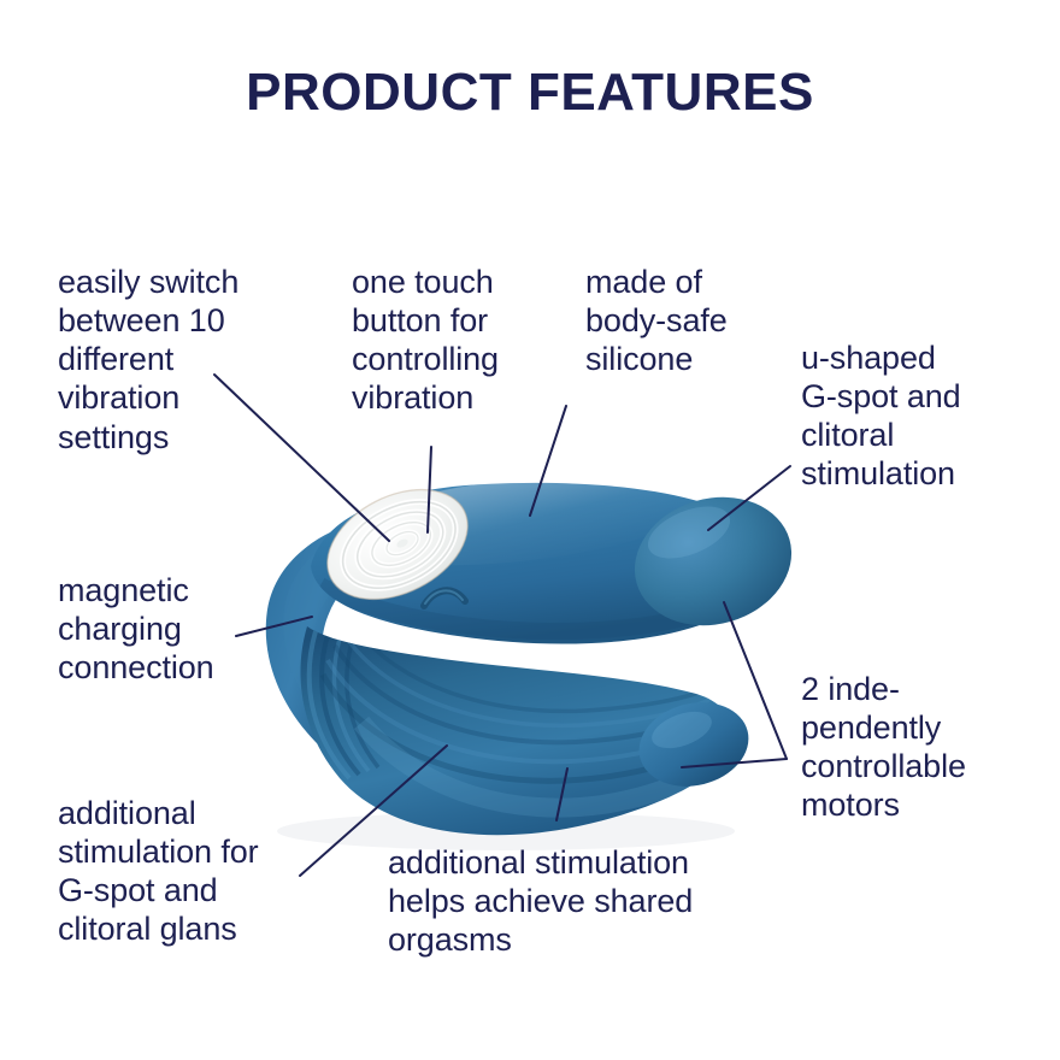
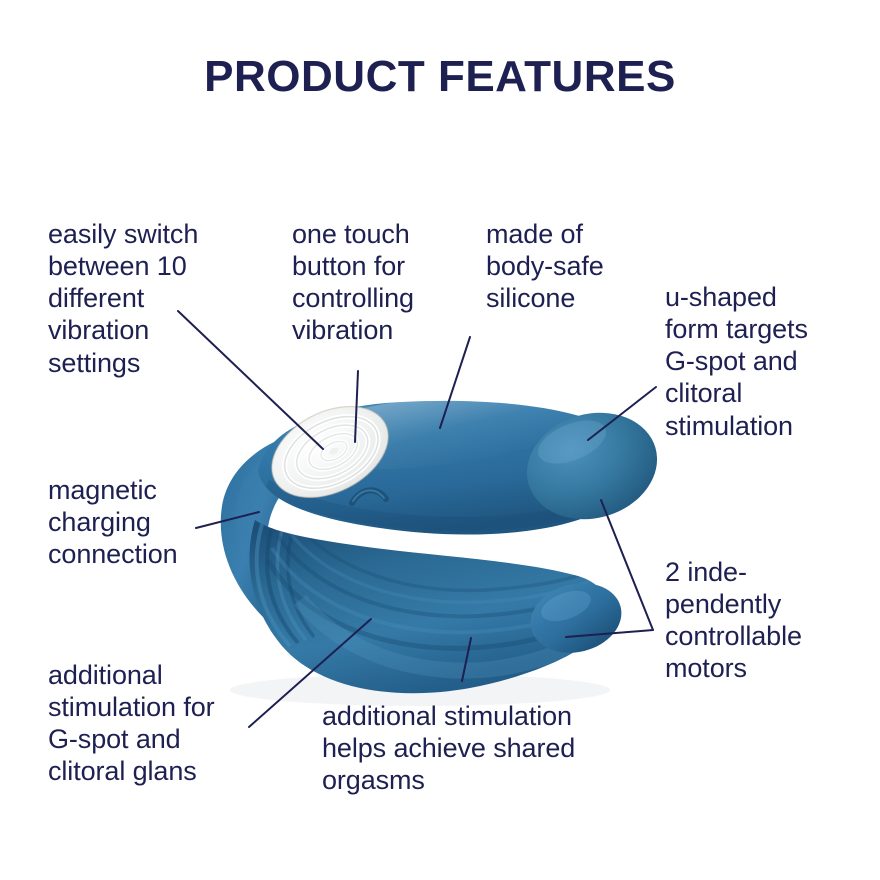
  PRODUCT FEATURES
  easily switch
  between 10
  different
  vibration
  settings
  one touch
  button for
  controlling
  vibration
  made of
  body-safe
  silicone
  u-shaped
+ form targets
  G-spot and
  clitoral
  stimulation
  magnetic
  charging
  connection
  2 inde-
  pendently
  controllable
  motors
  additional
  stimulation for
  G-spot and
  clitoral glans
  additional stimulation
  helps achieve shared
  orgasms
